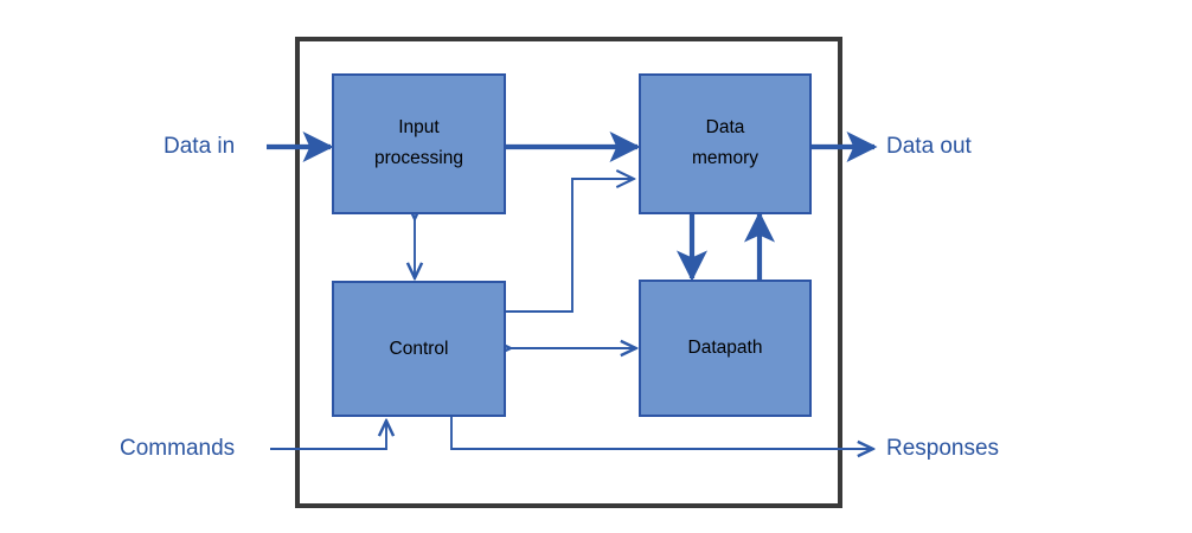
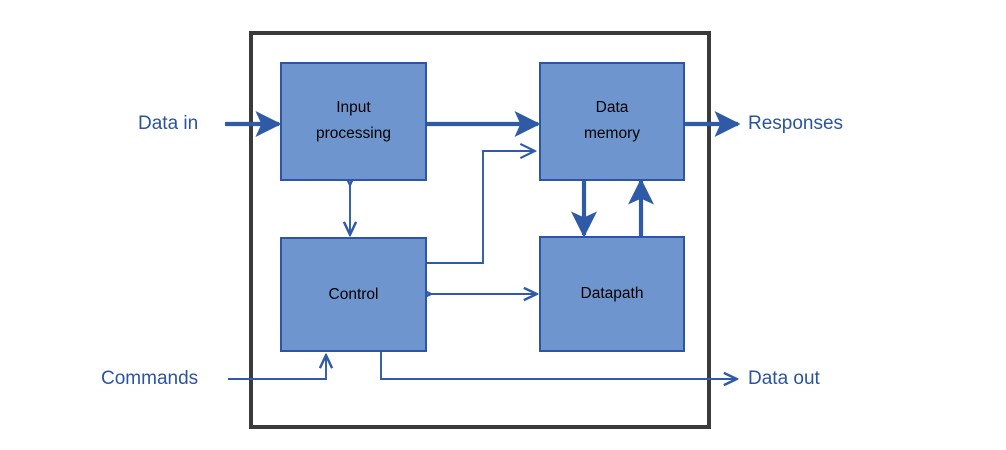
  Input
  processing
  Data
  memory
  Control
  Datapath
  Data in
- Data out
+ Responses
  Commands
- Responses
+ Data out
